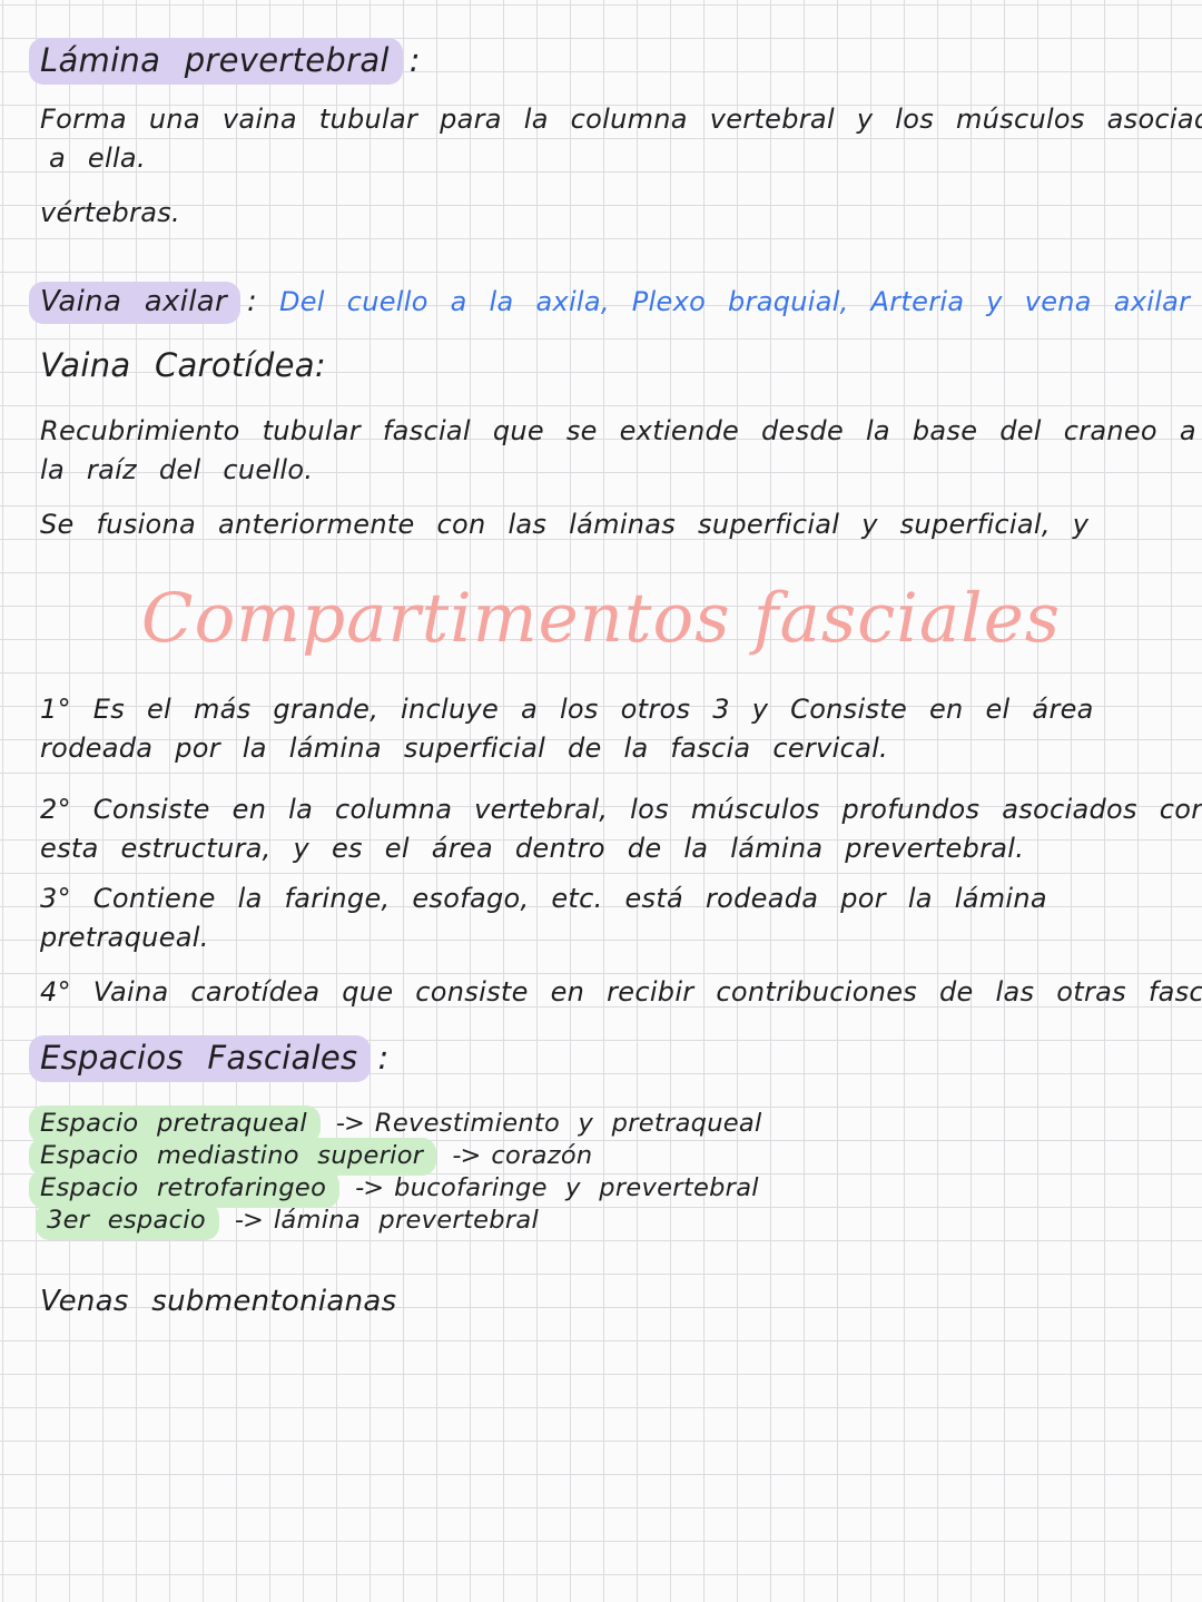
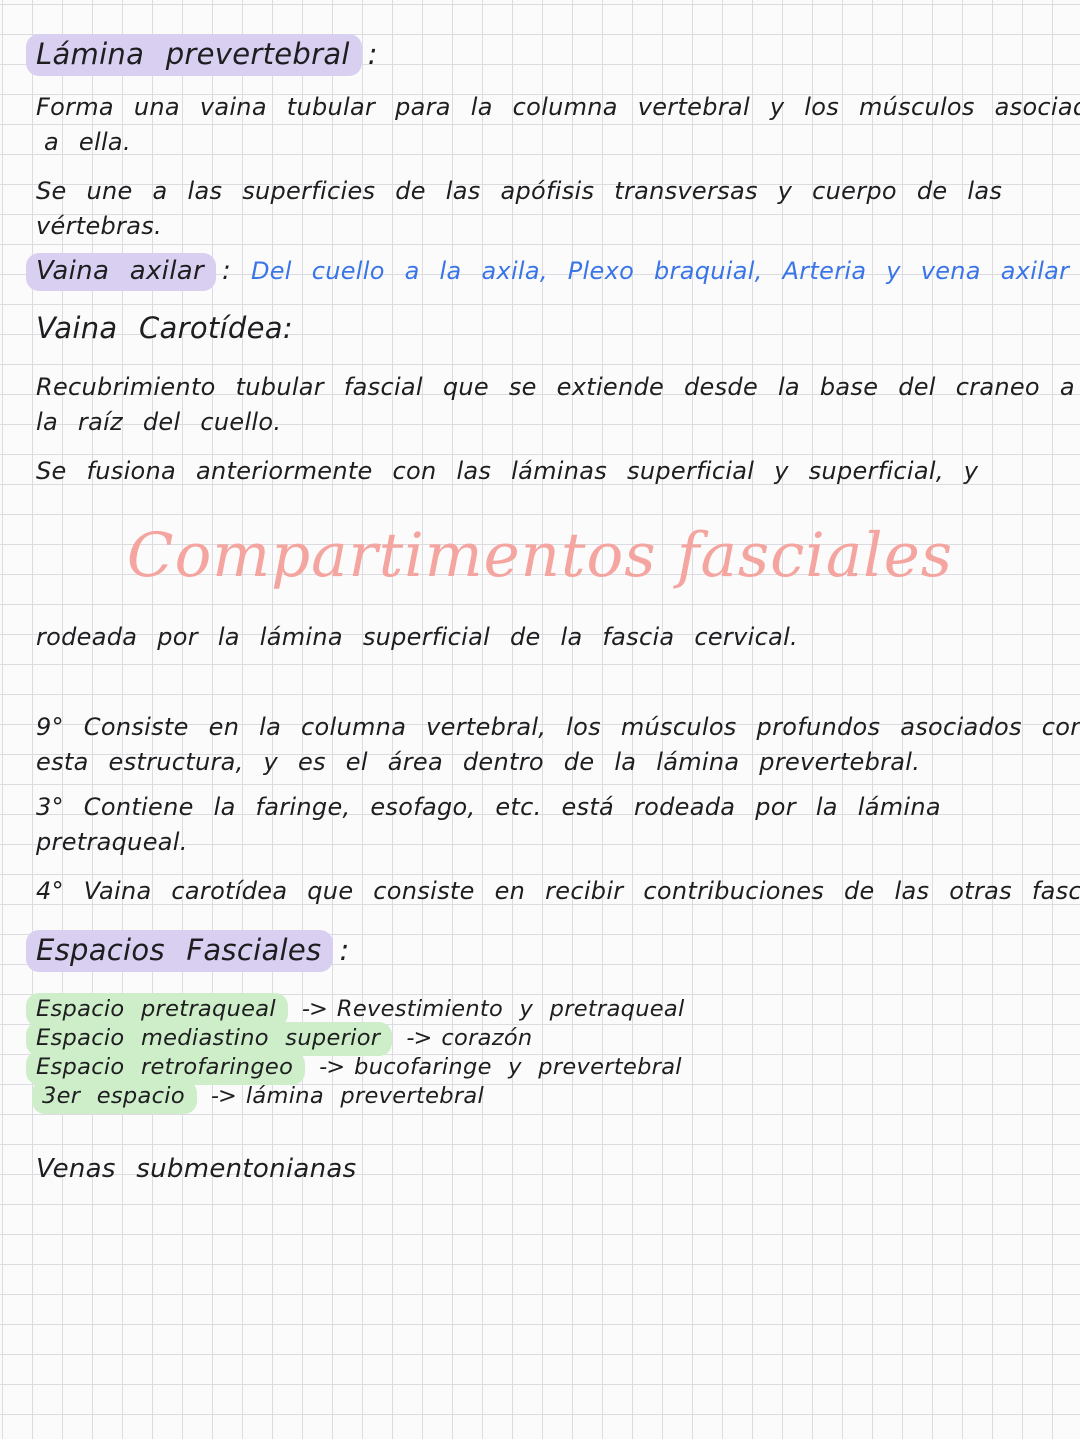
  Lámina prevertebral :
  Forma una vaina tubular para la columna vertebral y los músculos asocia
  a ella.
+ Se une a las superficies de las apófisis transversas y cuerpo de las
  vértebras.
  Vaina axilar : Del cuello a la axila, Plexo braquial, Arteria y vena axilar
  Vaina Carotídea:
  Recubrimiento tubular fascial que se extiende desde la base del craneo a
  la raíz del cuello.
  Se fusiona anteriormente con las láminas superficial y superficial, y
  Compartimentos fasciales
- 1° Es el más grande, incluye a los otros 3 y Consiste en el área
  rodeada por la lámina superficial de la fascia cervical.
- 2° Consiste en la columna vertebral, los músculos profundos asociados con
+ 9° Consiste en la columna vertebral, los músculos profundos asociados con
  esta estructura, y es el área dentro de la lámina prevertebral.
  3° Contiene la faringe, esofago, etc. está rodeada por la lámina
  pretraqueal.
  4° Vaina carotídea que consiste en recibir contribuciones de las otras fasc
  Espacios Fasciales :
  Espacio pretraqueal -> Revestimiento y pretraqueal
  Espacio mediastino superior -> corazón
  Espacio retrofaringeo -> bucofaringe y prevertebral
  3er espacio -> lámina prevertebral
  Venas submentonianas
